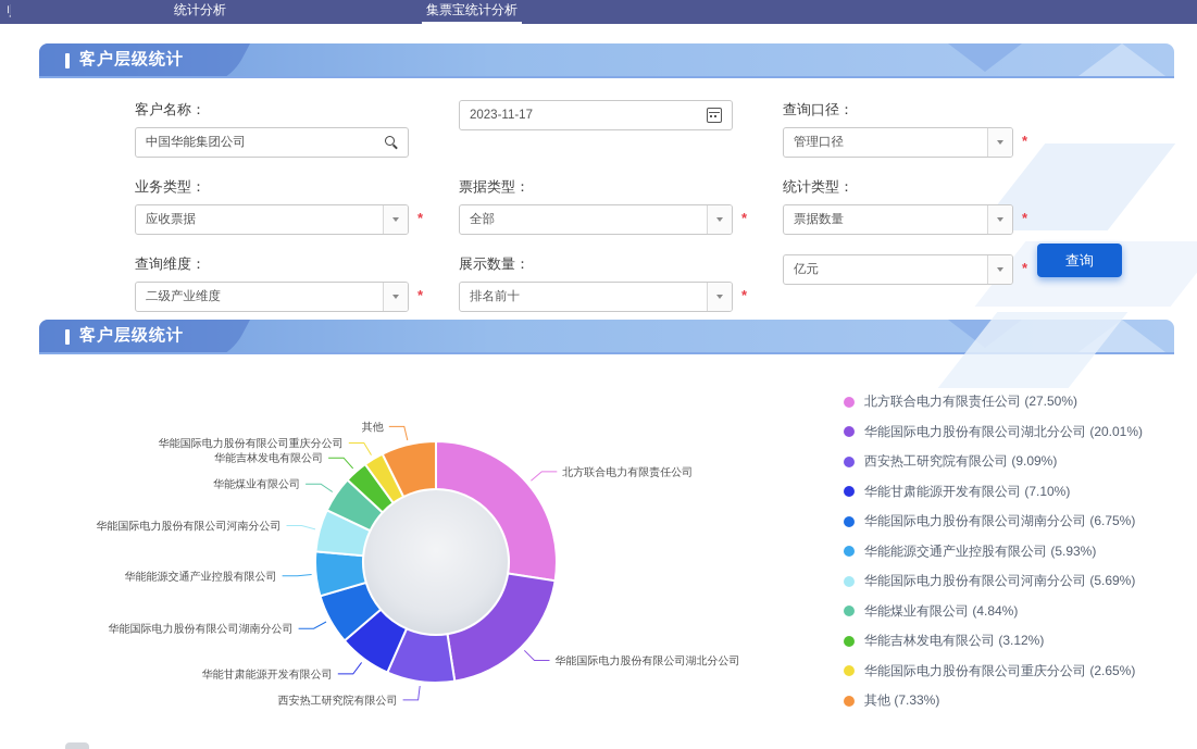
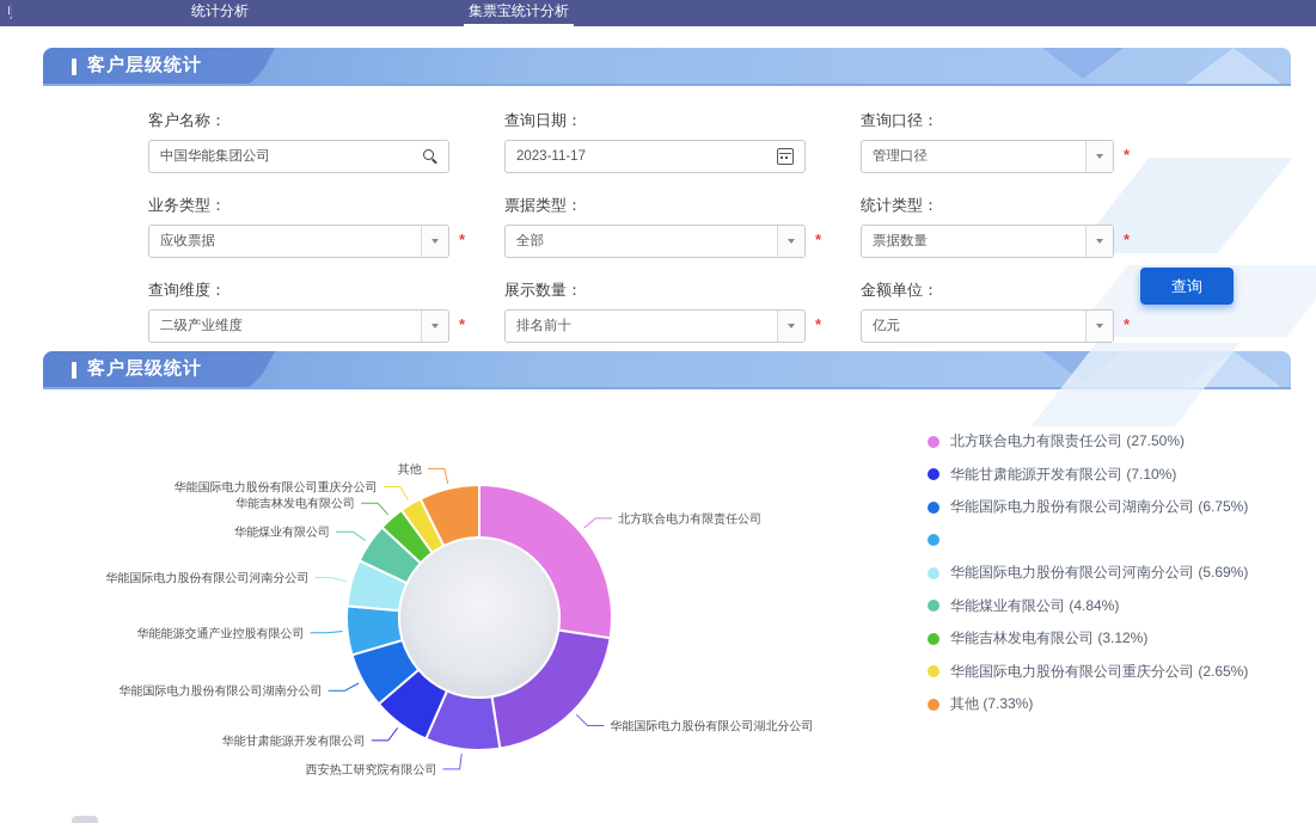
  刂
  统计分析
  集票宝统计分析
  客户层级统计
  客户名称：
  中国华能集团公司
+ 查询日期：
  2023-11-17
  查询口径：
  管理口径
  *
  业务类型：
  应收票据
  *
  票据类型：
  全部
  *
  统计类型：
  票据数量
  *
  查询维度：
  二级产业维度
  *
  展示数量：
  排名前十
  *
+ 金额单位：
  亿元
  *
  查询
  客户层级统计
  北方联合电力有限责任公司
  华能国际电力股份有限公司湖北分公司
  西安热工研究院有限公司
  华能甘肃能源开发有限公司
  华能国际电力股份有限公司湖南分公司
  华能能源交通产业控股有限公司
  华能国际电力股份有限公司河南分公司
  华能煤业有限公司
  华能吉林发电有限公司
  华能国际电力股份有限公司重庆分公司
  其他
  北方联合电力有限责任公司 (27.50%)
- 华能国际电力股份有限公司湖北分公司 (20.01%)
- 西安热工研究院有限公司 (9.09%)
  华能甘肃能源开发有限公司 (7.10%)
  华能国际电力股份有限公司湖南分公司 (6.75%)
- 华能能源交通产业控股有限公司 (5.93%)
  华能国际电力股份有限公司河南分公司 (5.69%)
  华能煤业有限公司 (4.84%)
  华能吉林发电有限公司 (3.12%)
  华能国际电力股份有限公司重庆分公司 (2.65%)
  其他 (7.33%)
